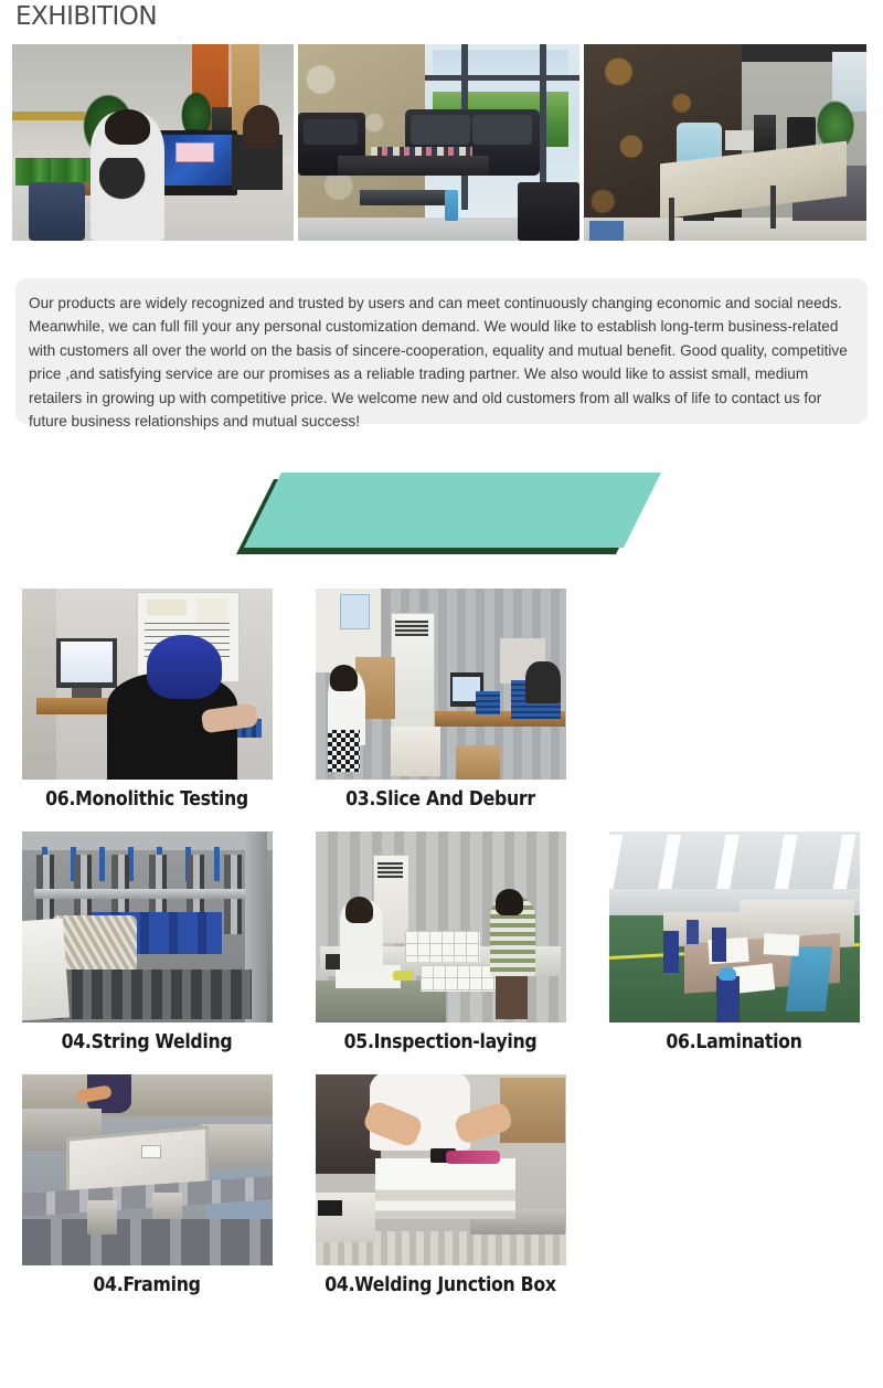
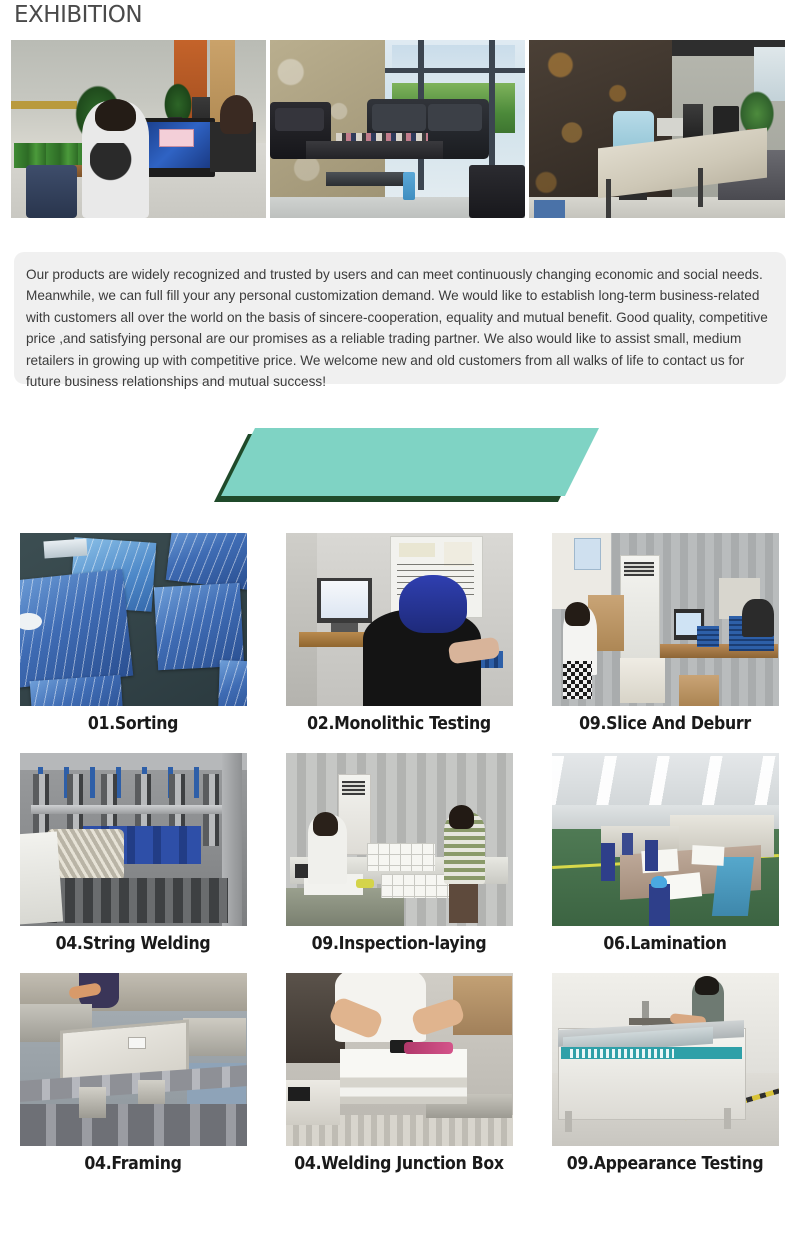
  EXHIBITION
- Our products are widely recognized and trusted by users and can meet continuously changing economic and social needs. Meanwhile, we can full fill your any personal customization demand. We would like to establish long-term business-related with customers all over the world on the basis of sincere-cooperation, equality and mutual benefit. Good quality, competitive price ,and satisfying service are our promises as a reliable trading partner. We also would like to assist small, medium retailers in growing up with competitive price. We welcome new and old customers from all walks of life to contact us for future business relationships and mutual success!
+ Our products are widely recognized and trusted by users and can meet continuously changing economic and social needs. Meanwhile, we can full fill your any personal customization demand. We would like to establish long-term business-related with customers all over the world on the basis of sincere-cooperation, equality and mutual benefit. Good quality, competitive price ,and satisfying personal are our promises as a reliable trading partner. We also would like to assist small, medium retailers in growing up with competitive price. We welcome new and old customers from all walks of life to contact us for future business relationships and mutual success!
+ 01.Sorting
- 06.Monolithic Testing
+ 02.Monolithic Testing
- 03.Slice And Deburr
+ 09.Slice And Deburr
  04.String Welding
- 05.Inspection-laying
+ 09.Inspection-laying
  06.Lamination
  04.Framing
  04.Welding Junction Box
+ 09.Appearance Testing
